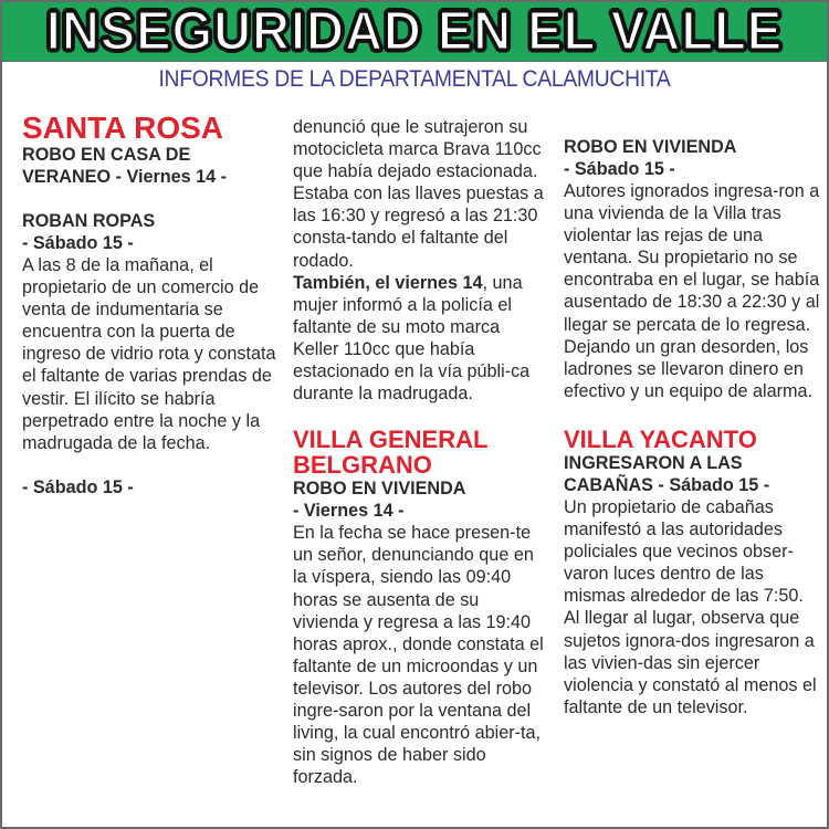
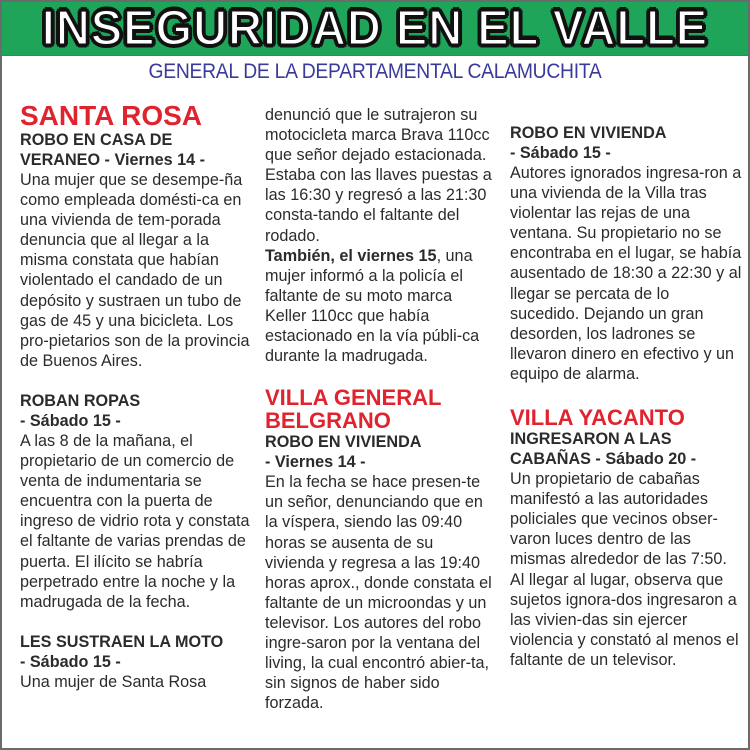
  INSEGURIDAD EN EL VALLE
- INFORMES DE LA DEPARTAMENTAL CALAMUCHITA
+ GENERAL DE LA DEPARTAMENTAL CALAMUCHITA
  SANTA ROSA
  ROBO EN CASA DE
  VERANEO - Viernes 14 -
+ Una mujer que se desempe-ña como empleada domésti-ca en una vivienda de tem-porada denuncia que al llegar a la misma constata que habían violentado el candado de un depósito y sustraen un tubo de gas de 45 y una bicicleta. Los pro-pietarios son de la provincia de Buenos Aires.
  ROBAN ROPAS
  - Sábado 15 -
- A las 8 de la mañana, el propietario de un comercio de venta de indumentaria se encuentra con la puerta de ingreso de vidrio rota y constata el faltante de varias prendas de vestir. El ilícito se habría perpetrado entre la noche y la madrugada de la fecha.
+ A las 8 de la mañana, el propietario de un comercio de venta de indumentaria se encuentra con la puerta de ingreso de vidrio rota y constata el faltante de varias prendas de puerta. El ilícito se habría perpetrado entre la noche y la madrugada de la fecha.
+ LES SUSTRAEN LA MOTO
  - Sábado 15 -
+ Una mujer de Santa Rosa
- denunció que le sutrajeron su motocicleta marca Brava 110cc que había dejado estacionada. Estaba con las llaves puestas a las 16:30 y regresó a las 21:30 consta-tando el faltante del rodado.
+ denunció que le sutrajeron su motocicleta marca Brava 110cc que señor dejado estacionada. Estaba con las llaves puestas a las 16:30 y regresó a las 21:30 consta-tando el faltante del rodado.
- También, el viernes 14, una mujer informó a la policía el faltante de su moto marca Keller 110cc que había estacionado en la vía públi-ca durante la madrugada.
+ También, el viernes 15, una mujer informó a la policía el faltante de su moto marca Keller 110cc que había estacionado en la vía públi-ca durante la madrugada.
  VILLA GENERAL
  BELGRANO
  ROBO EN VIVIENDA
  - Viernes 14 -
  En la fecha se hace presen-te un señor, denunciando que en la víspera, siendo las 09:40 horas se ausenta de su vivienda y regresa a las 19:40 horas aprox., donde constata el faltante de un microondas y un televisor. Los autores del robo ingre-saron por la ventana del living, la cual encontró abier-ta, sin signos de haber sido forzada.
  ROBO EN VIVIENDA
  - Sábado 15 -
- Autores ignorados ingresa-ron a una vivienda de la Villa tras violentar las rejas de una ventana. Su propietario no se encontraba en el lugar, se había ausentado de 18:30 a 22:30 y al llegar se percata de lo regresa. Dejando un gran desorden, los ladrones se llevaron dinero en efectivo y un equipo de alarma.
+ Autores ignorados ingresa-ron a una vivienda de la Villa tras violentar las rejas de una ventana. Su propietario no se encontraba en el lugar, se había ausentado de 18:30 a 22:30 y al llegar se percata de lo sucedido. Dejando un gran desorden, los ladrones se llevaron dinero en efectivo y un equipo de alarma.
  VILLA YACANTO
  INGRESARON A LAS
- CABAÑAS - Sábado 15 -
+ CABAÑAS - Sábado 20 -
  Un propietario de cabañas manifestó a las autoridades policiales que vecinos obser-varon luces dentro de las mismas alrededor de las 7:50. Al llegar al lugar, observa que sujetos ignora-dos ingresaron a las vivien-das sin ejercer violencia y constató al menos el faltante de un televisor.
